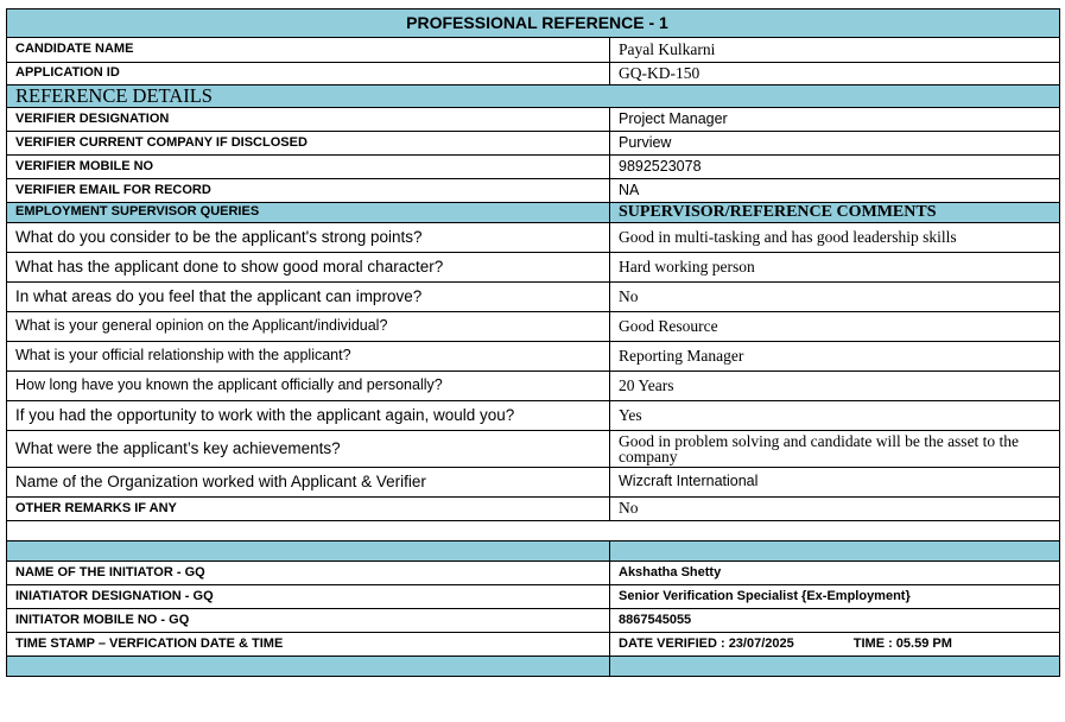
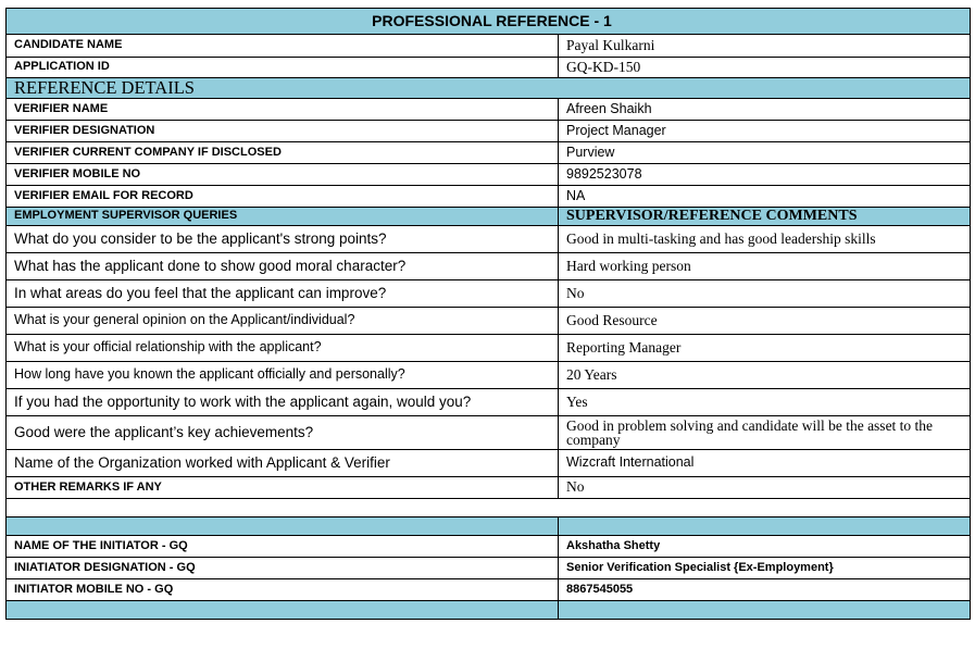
  PROFESSIONAL REFERENCE - 1
  CANDIDATE NAME	Payal Kulkarni
  APPLICATION ID	GQ-KD-150
  REFERENCE DETAILS
+ VERIFIER NAME	Afreen Shaikh
  VERIFIER DESIGNATION	Project Manager
  VERIFIER CURRENT COMPANY IF DISCLOSED	Purview
  VERIFIER MOBILE NO	9892523078
  VERIFIER EMAIL FOR RECORD	NA
  EMPLOYMENT SUPERVISOR QUERIES	SUPERVISOR/REFERENCE COMMENTS
  What do you consider to be the applicant's strong points?	Good in multi-tasking and has good leadership skills
  What has the applicant done to show good moral character?	Hard working person
  In what areas do you feel that the applicant can improve?	No
  What is your general opinion on the Applicant/individual?	Good Resource
  What is your official relationship with the applicant?	Reporting Manager
  How long have you known the applicant officially and personally?	20 Years
  If you had the opportunity to work with the applicant again, would you?	Yes
- What were the applicant’s key achievements?	Good in problem solving and candidate will be the asset to the company
+ Good were the applicant’s key achievements?	Good in problem solving and candidate will be the asset to the company
  Name of the Organization worked with Applicant & Verifier	Wizcraft International
  OTHER REMARKS IF ANY	No
  NAME OF THE INITIATOR - GQ	Akshatha Shetty
  INIATIATOR DESIGNATION - GQ	Senior Verification Specialist {Ex-Employment}
  INITIATOR MOBILE NO - GQ	8867545055
- TIME STAMP – VERFICATION DATE & TIME	DATE VERIFIED : 23/07/2025 TIME : 05.59 PM
